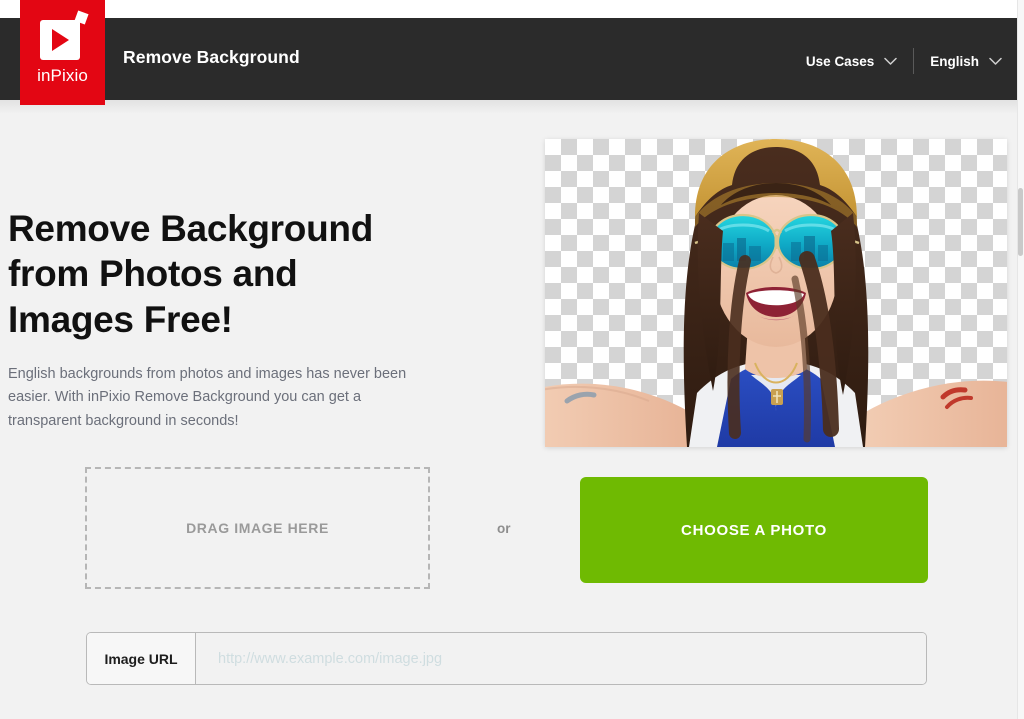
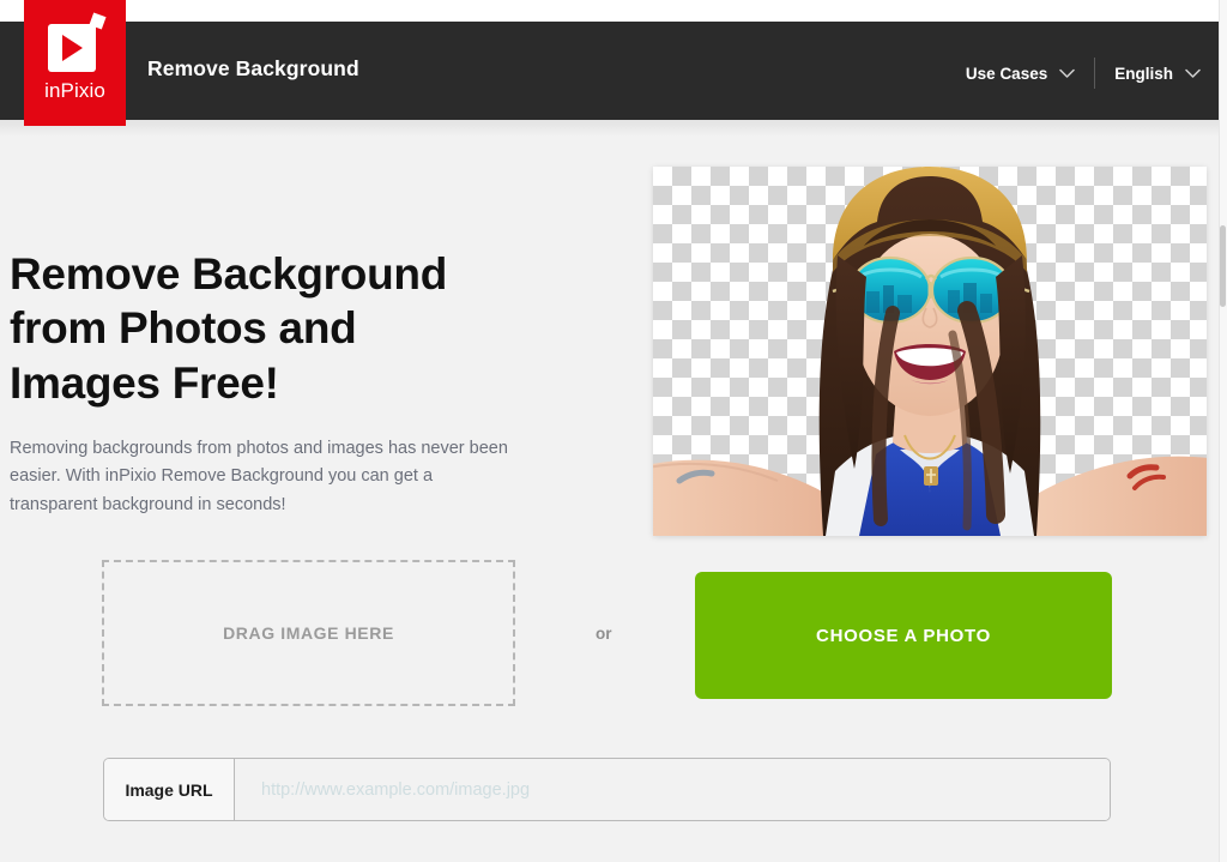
  inPixio
  Remove Background
  Use Cases
  English
  Remove Background
  from Photos and
  Images Free!
- English backgrounds from photos and images has never been easier. With inPixio Remove Background you can get a transparent background in seconds!
+ Removing backgrounds from photos and images has never been easier. With inPixio Remove Background you can get a transparent background in seconds!
  DRAG IMAGE HERE
  or
  CHOOSE A PHOTO
  Image URL
  http://www.example.com/image.jpg
